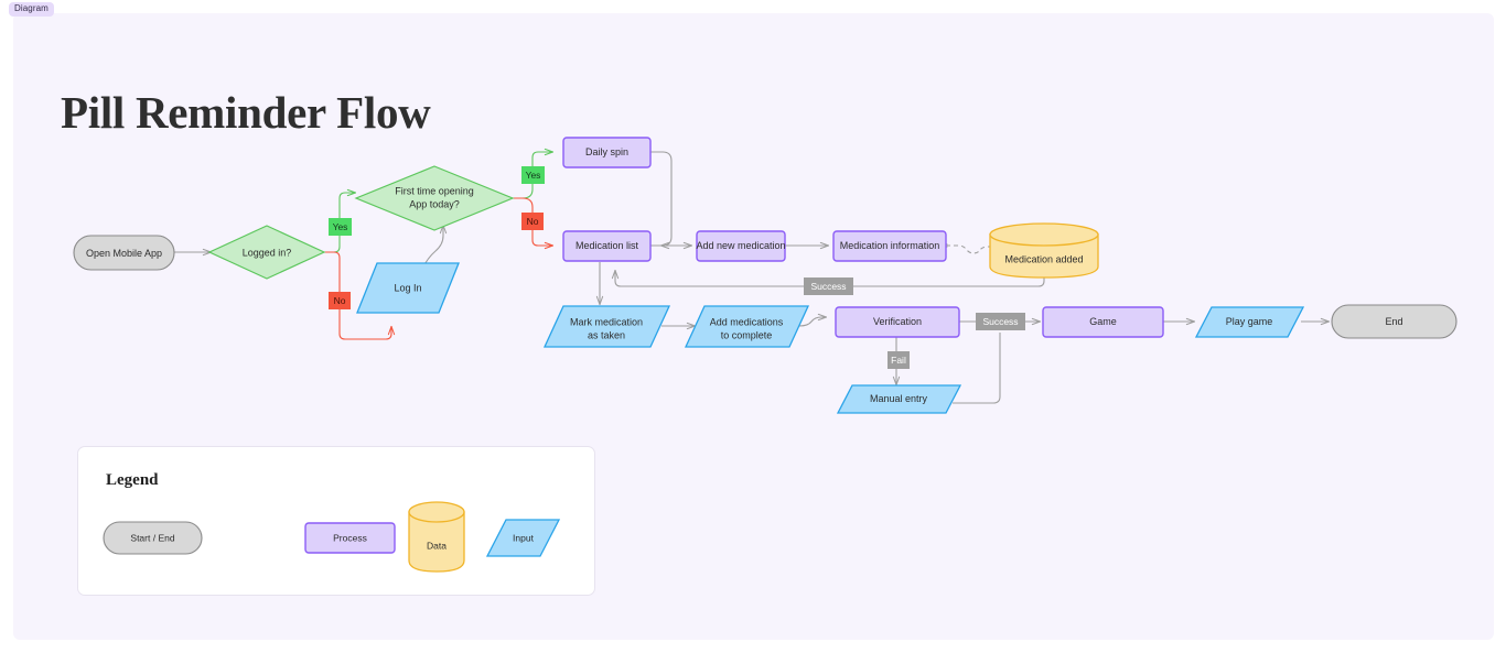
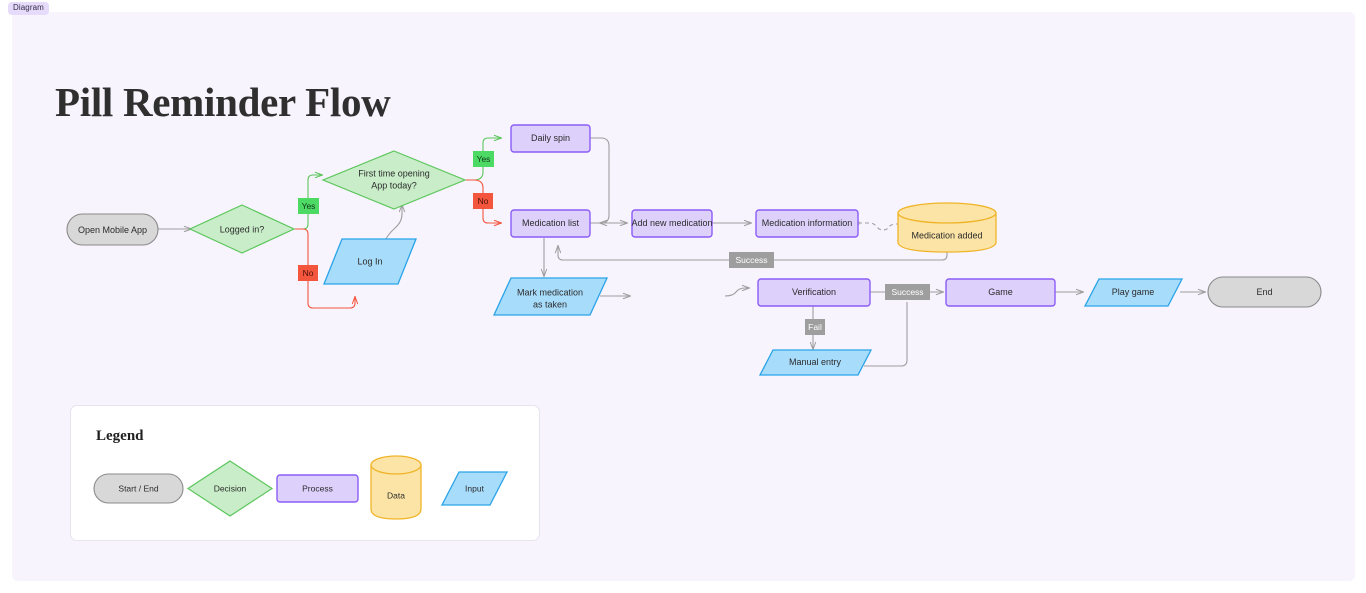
  Diagram
  Pill Reminder Flow
  Open Mobile App
  Logged in?
  Log In
  First time opening
  App today?
  Daily spin
  Medication list
  Add new medication
  Medication information
  Medication added
  Mark medication
  as taken
- Add medications
- to complete
  Verification
  Manual entry
  Game
  Play game
  End
  Yes
  No
  Yes
  No
  Success
  Success
  Fail
  Legend
  Start / End
+ Decision
  Process
  Data
  Input
